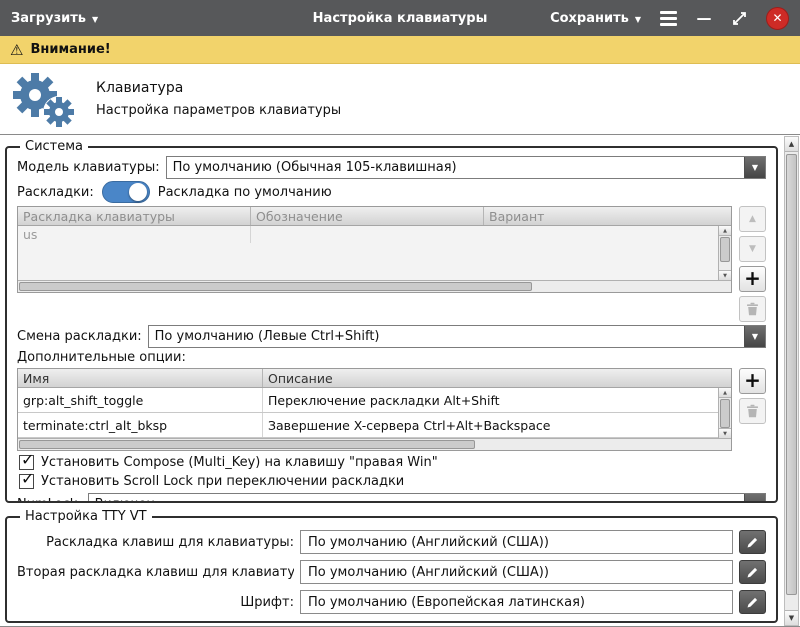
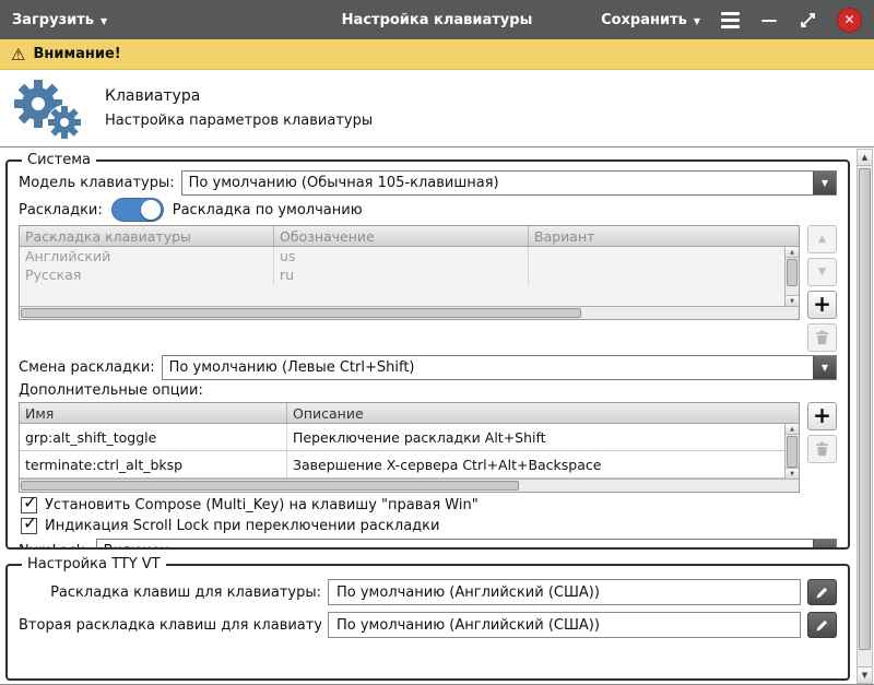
  Загрузить
  ▼
  Настройка клавиатуры
  Сохранить
  ▼
  —
  ✕
  ⚠
  Внимание!
  Клавиатура
  Настройка параметров клавиатуры
  Система
  Модель клавиатуры:
  По умолчанию (Обычная 105-клавишная)
  ▼
  Раскладки:
  Раскладка по умолчанию
  Раскладка клавиатуры
  Обозначение
  Вариант
+ Английский
  us
+ Русская
+ ru
  ▲
  ▼
  +
  Смена раскладки:
  По умолчанию (Левые Ctrl+Shift)
  ▼
  Дополнительные опции:
  Имя
  Описание
  grp:alt_shift_toggle
  Переключение раскладки Alt+Shift
  terminate:ctrl_alt_bksp
  Завершение X-сервера Ctrl+Alt+Backspace
  +
  ✓
  Установить Compose (Multi_Key) на клавишу "правая Win"
  ✓
- Установить Scroll Lock при переключении раскладки
+ Индикация Scroll Lock при переключении раскладки
  Настройка TTY VT
  Раскладка клавиш для клавиатуры:
  По умолчанию (Английский (США))
  Вторая раскладка клавиш для клавиату
  По умолчанию (Английский (США))
- Шрифт:
- По умолчанию (Европейская латинская)
  ▲
  ▼
